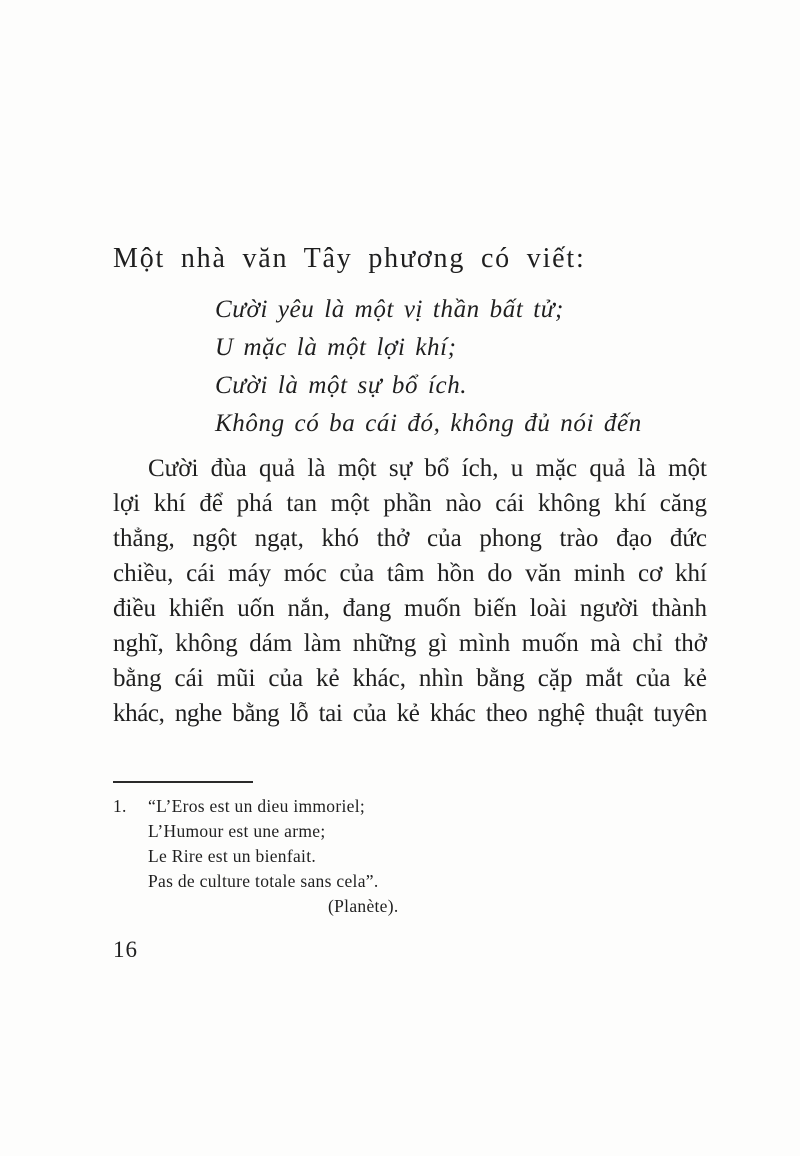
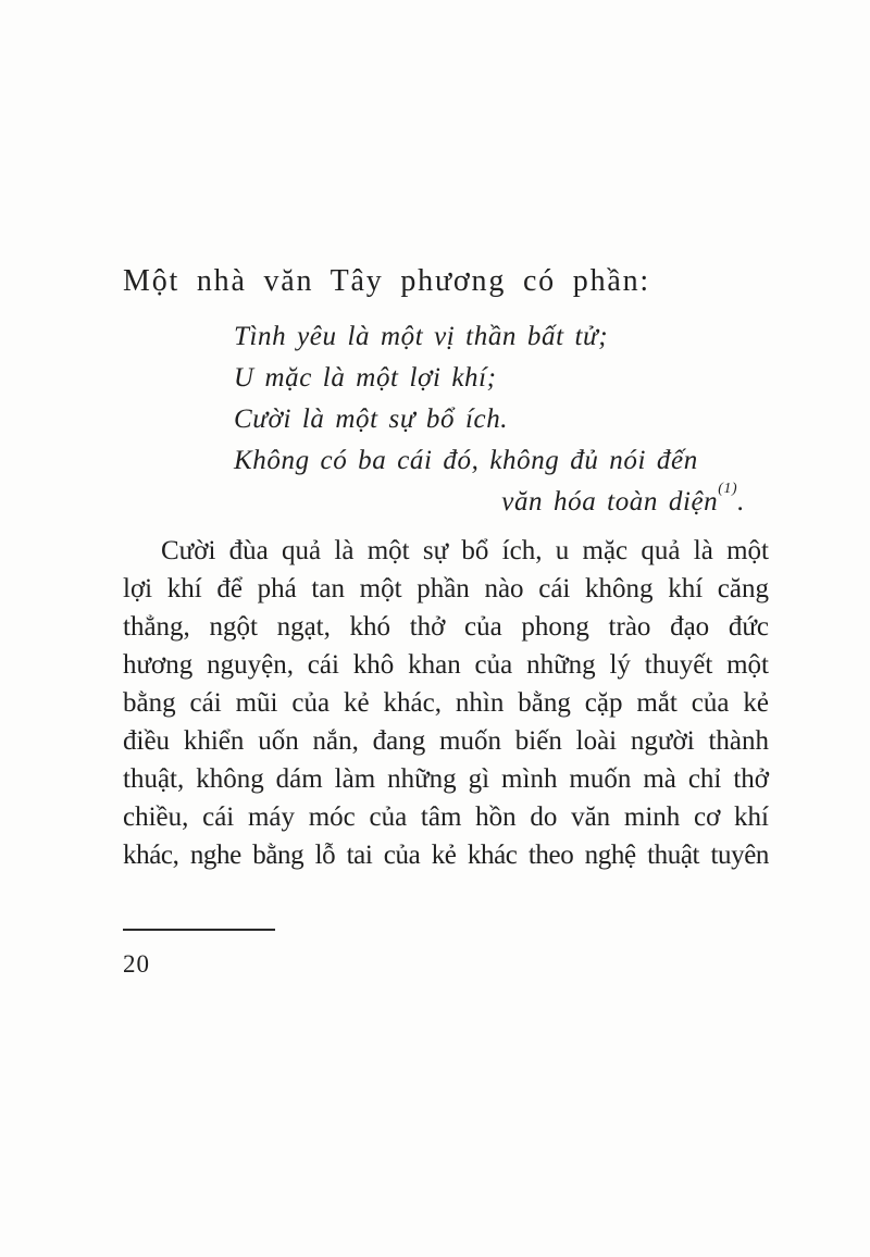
- Một nhà văn Tây phương có viết:
+ Một nhà văn Tây phương có phần:
- Cười yêu là một vị thần bất tử;
+ Tình yêu là một vị thần bất tử;
  U mặc là một lợi khí;
  Cười là một sự bổ ích.
  Không có ba cái đó, không đủ nói đến
+ văn hóa toàn diện(1).
  Cười đùa quả là một sự bổ ích, u mặc quả là một
  lợi khí để phá tan một phần nào cái không khí căng
  thẳng, ngột ngạt, khó thở của phong trào đạo đức
+ hương nguyện, cái khô khan của những lý thuyết một
- chiều, cái máy móc của tâm hồn do văn minh cơ khí
+ bằng cái mũi của kẻ khác, nhìn bằng cặp mắt của kẻ
  điều khiển uốn nắn, đang muốn biến loài người thành
- nghĩ, không dám làm những gì mình muốn mà chỉ thở
+ thuật, không dám làm những gì mình muốn mà chỉ thở
- bằng cái mũi của kẻ khác, nhìn bằng cặp mắt của kẻ
+ chiều, cái máy móc của tâm hồn do văn minh cơ khí
  khác, nghe bằng lỗ tai của kẻ khác theo nghệ thuật tuyên
- 1.
- “L’Eros est un dieu immoriel;
- L’Humour est une arme;
- Le Rire est un bienfait.
- Pas de culture totale sans cela”.
- (Planète).
- 16
+ 20
